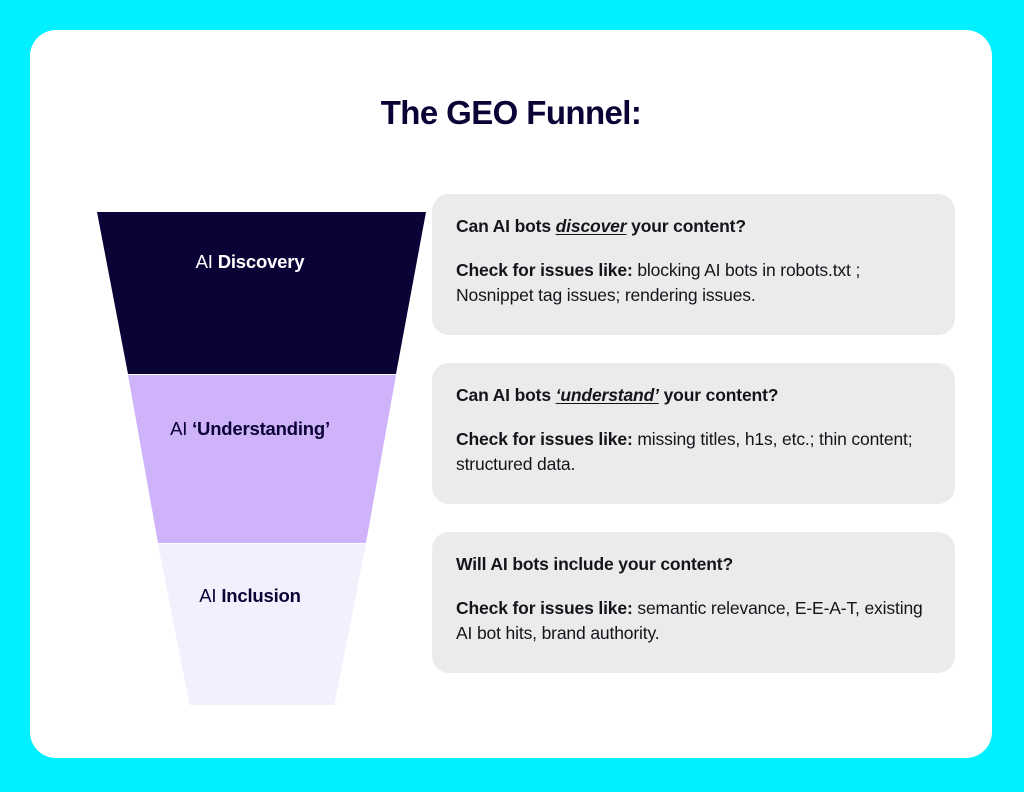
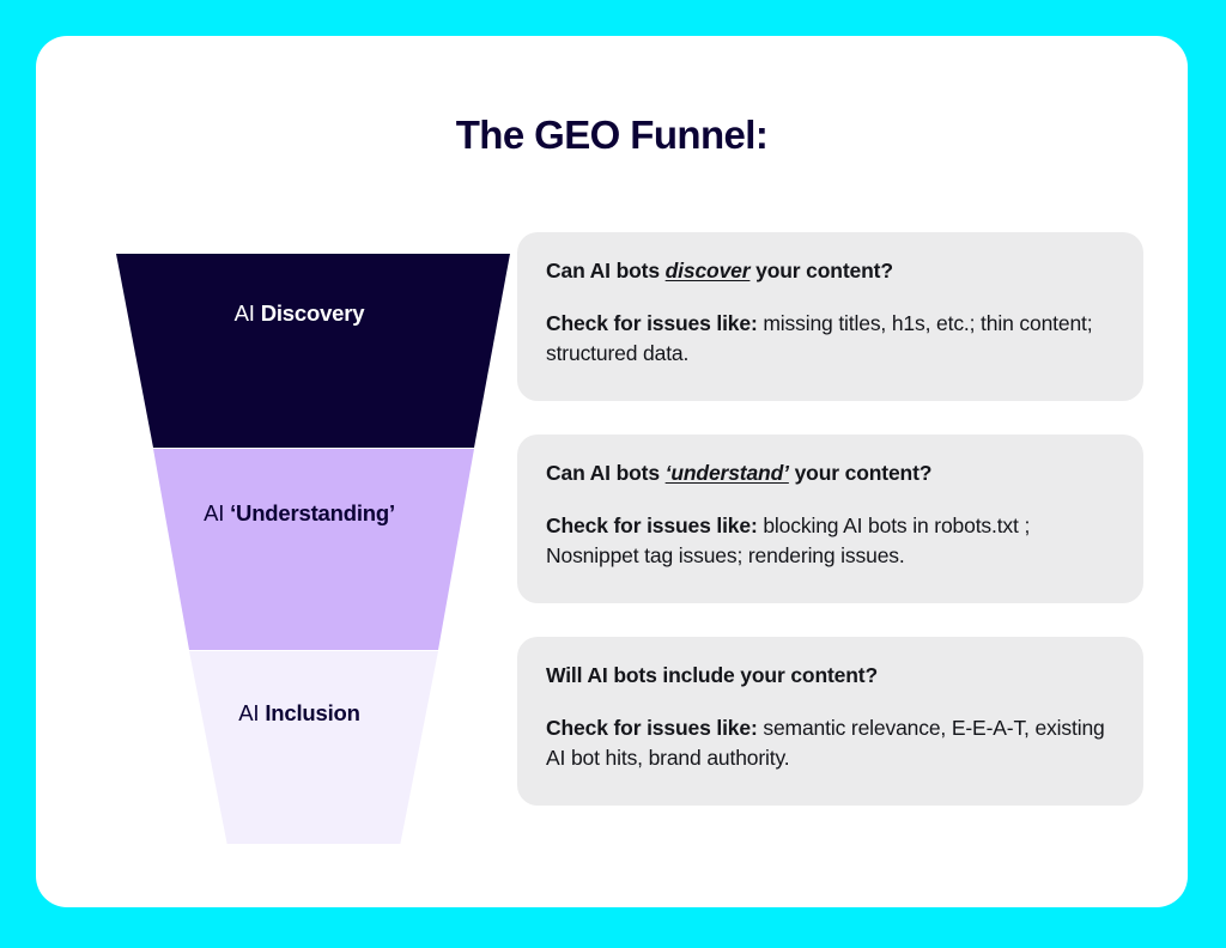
  The GEO Funnel:
  AI Discovery
  AI ‘Understanding’
  AI Inclusion
  Can AI bots discover your content?
- Check for issues like: blocking AI bots in robots.txt ; Nosnippet tag issues; rendering issues.
+ Check for issues like: missing titles, h1s, etc.; thin content; structured data.
  Can AI bots ‘understand’ your content?
- Check for issues like: missing titles, h1s, etc.; thin content; structured data.
+ Check for issues like: blocking AI bots in robots.txt ; Nosnippet tag issues; rendering issues.
  Will AI bots include your content?
  Check for issues like: semantic relevance, E-E-A-T, existing AI bot hits, brand authority.
